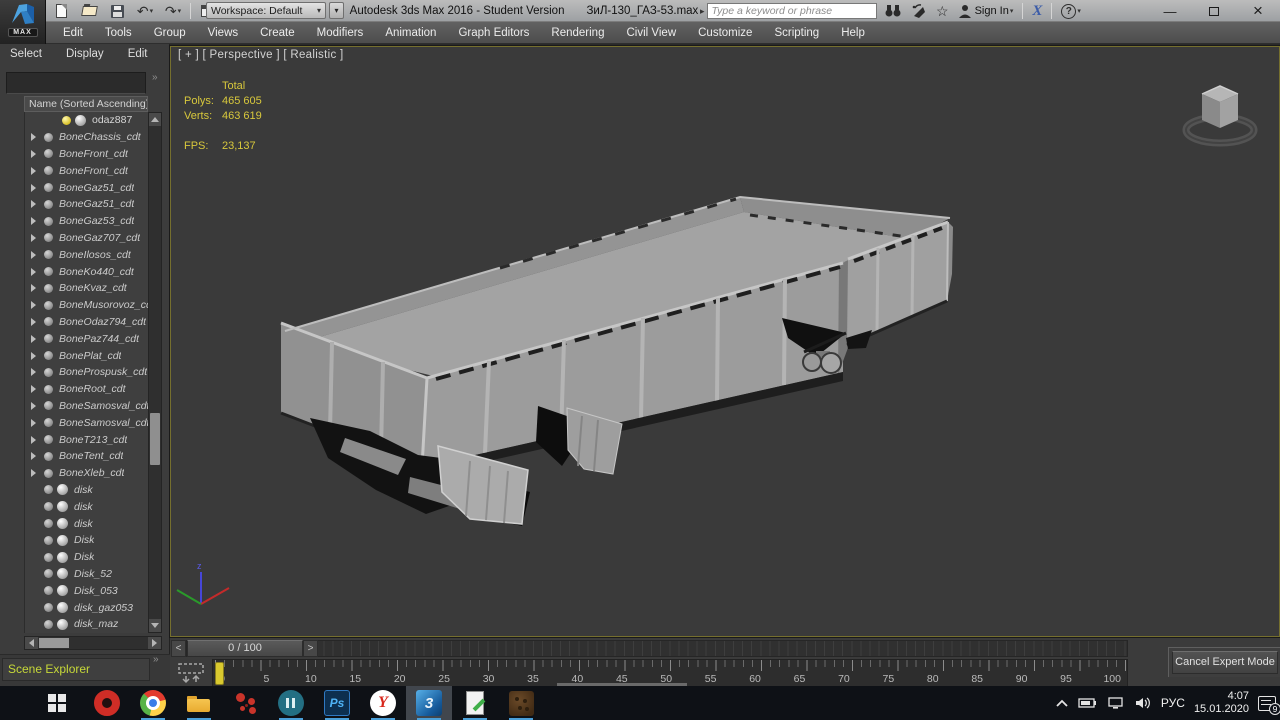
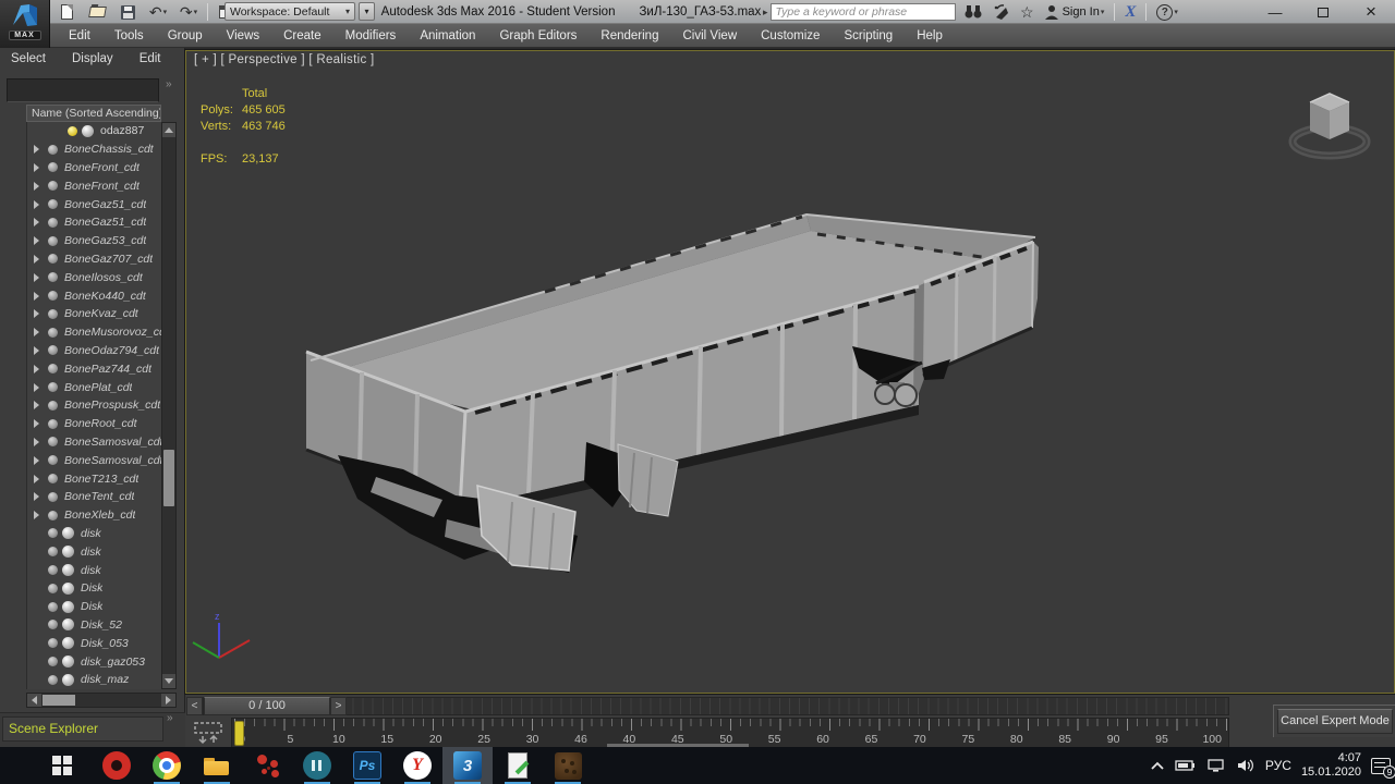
  ↶
  ↷
  Workspace: Default
  ▾
  ▾
  Autodesk 3ds Max 2016 - Student Version ЗиЛ-130_ГАЗ-53.max
  ▸
  Type a keyword or phrase
  ☆
  Sign In
  X
  ?
  —
  ×
  Edit
  Tools
  Group
  Views
  Create
  Modifiers
  Animation
  Graph Editors
  Rendering
  Civil View
  Customize
  Scripting
  Help
  Select
  Display
  Edit
  »
  Name (Sorted Ascending)
  odaz887
  BoneChassis_cdt
  BoneFront_cdt
  BoneFront_cdt
  BoneGaz51_cdt
  BoneGaz51_cdt
  BoneGaz53_cdt
  BoneGaz707_cdt
  BoneIlosos_cdt
  BoneKo440_cdt
  BoneKvaz_cdt
  BoneMusorovoz_c
  BoneOdaz794_cdt
  BonePaz744_cdt
  BonePlat_cdt
  BoneProspusk_cdt
  BoneRoot_cdt
  BoneSamosval_cd
  BoneSamosval_cd
  BoneT213_cdt
  BoneTent_cdt
  BoneXleb_cdt
  disk
  disk
  disk
  Disk
  Disk
  Disk_52
  Disk_053
  disk_gaz053
  disk_maz
  Scene Explorer
  »
  [ + ] [ Perspective ] [ Realistic ]
  Total
  Polys:
  465 605
  Verts:
- 463 619
+ 463 746
  FPS:
  23,137
  z
  <
  0 / 100
  >
  5
  10
  15
  20
  25
  30
- 35
+ 46
  40
  45
  50
  55
  60
  65
  70
  75
  80
  85
  90
  95
  100
  Cancel Expert Mode
  Ps
  Y
  3
  РУС
  4:07
  15.01.2020
  9
